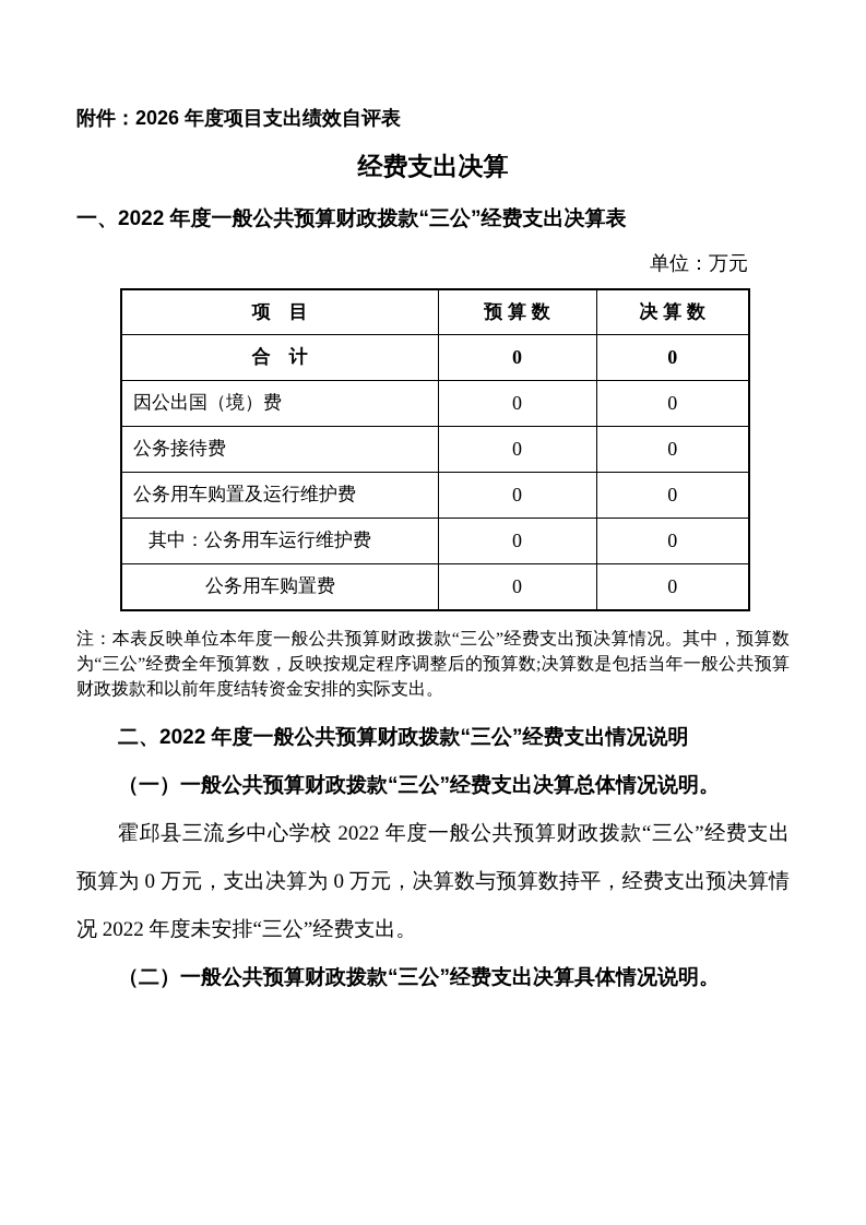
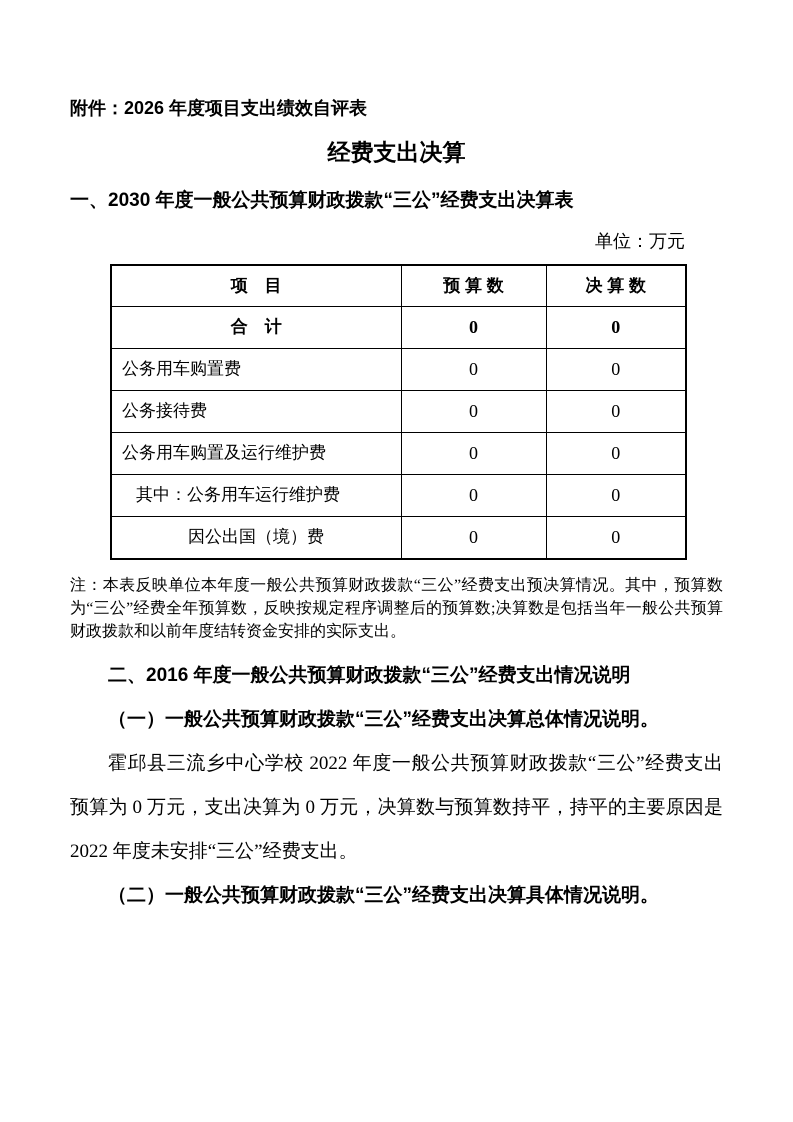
  附件：2026 年度项目支出绩效自评表
  经费支出决算
- 一、2022 年度一般公共预算财政拨款“三公”经费支出决算表
+ 一、2030 年度一般公共预算财政拨款“三公”经费支出决算表
  单位：万元
  项 目	预 算 数	决 算 数
  合 计	0	0
- 因公出国（境）费	0	0
+ 公务用车购置费	0	0
  公务接待费	0	0
  公务用车购置及运行维护费	0	0
  其中：公务用车运行维护费	0	0
- 公务用车购置费	0	0
+ 因公出国（境）费	0	0
  注：本表反映单位本年度一般公共预算财政拨款“三公”经费支出预决算情况。其中，预算数为“三公”经费全年预算数，反映按规定程序调整后的预算数;决算数是包括当年一般公共预算财政拨款和以前年度结转资金安排的实际支出。
- 二、2022 年度一般公共预算财政拨款“三公”经费支出情况说明
+ 二、2016 年度一般公共预算财政拨款“三公”经费支出情况说明
  （一）一般公共预算财政拨款“三公”经费支出决算总体情况说明。
- 霍邱县三流乡中心学校 2022 年度一般公共预算财政拨款“三公”经费支出预算为 0 万元，支出决算为 0 万元，决算数与预算数持平，经费支出预决算情况 2022 年度未安排“三公”经费支出。
+ 霍邱县三流乡中心学校 2022 年度一般公共预算财政拨款“三公”经费支出预算为 0 万元，支出决算为 0 万元，决算数与预算数持平，持平的主要原因是 2022 年度未安排“三公”经费支出。
  （二）一般公共预算财政拨款“三公”经费支出决算具体情况说明。
